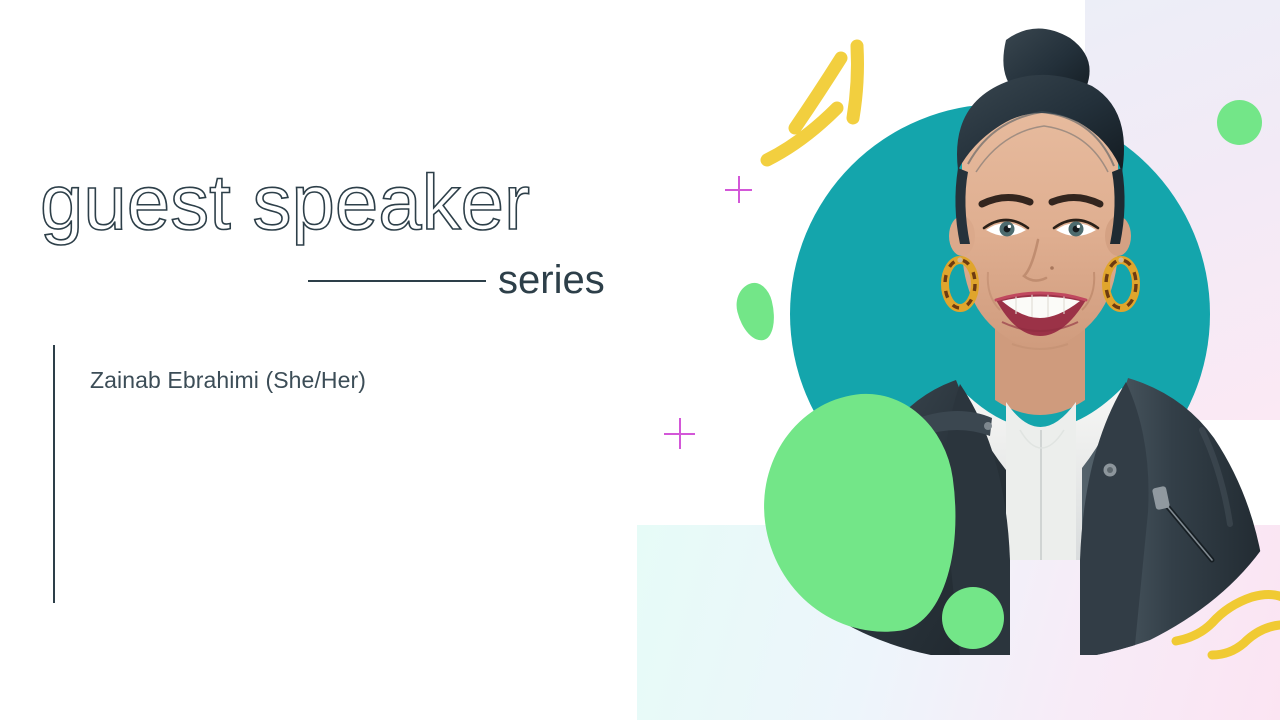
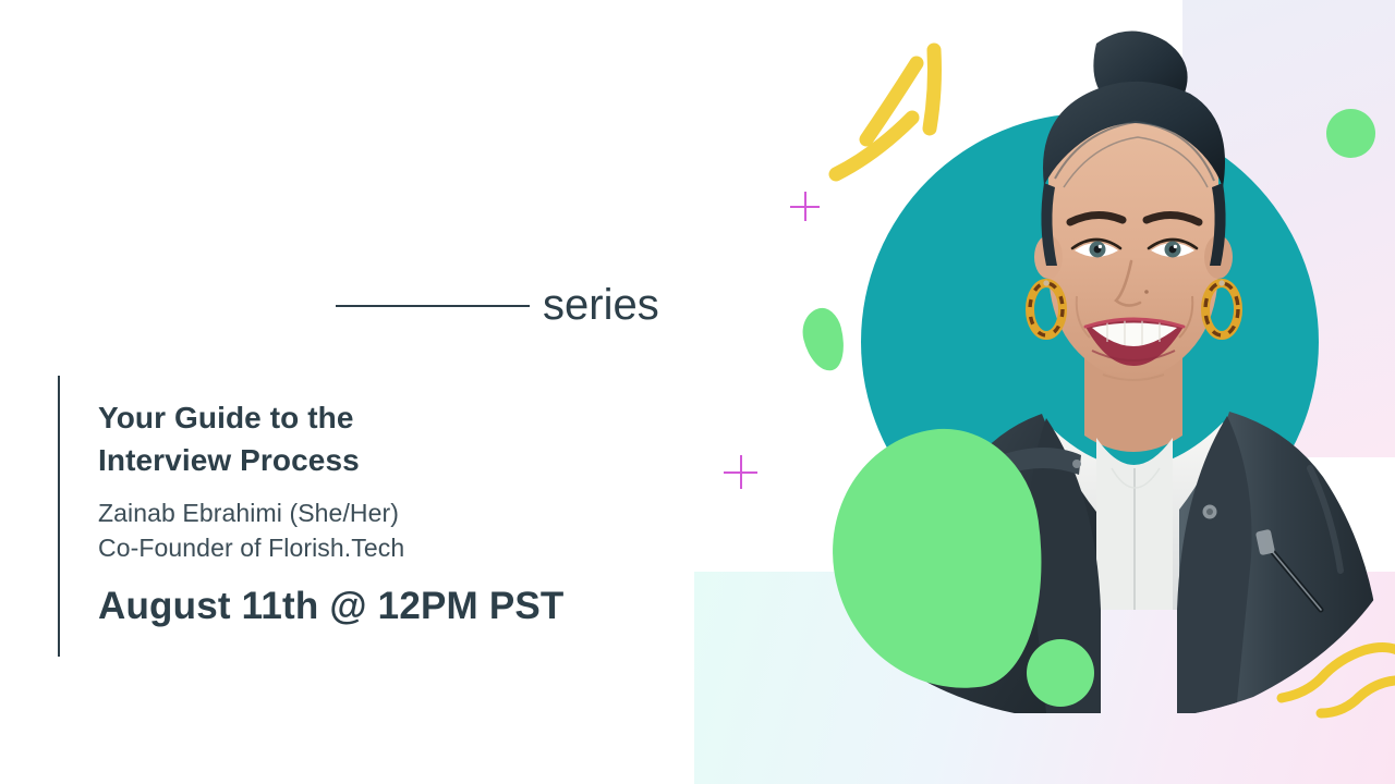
- guest speaker
  series
+ Your Guide to the
+ Interview Process
  Zainab Ebrahimi (She/Her)
+ Co-Founder of Florish.Tech
+ August 11th @ 12PM PST
